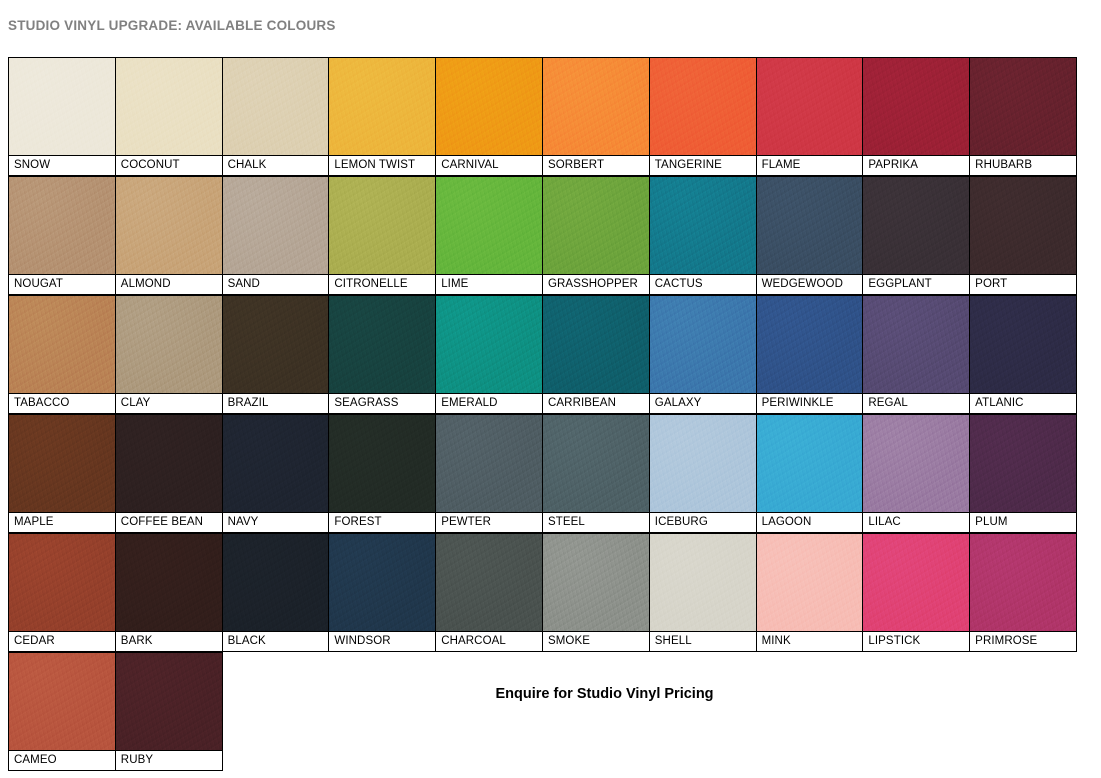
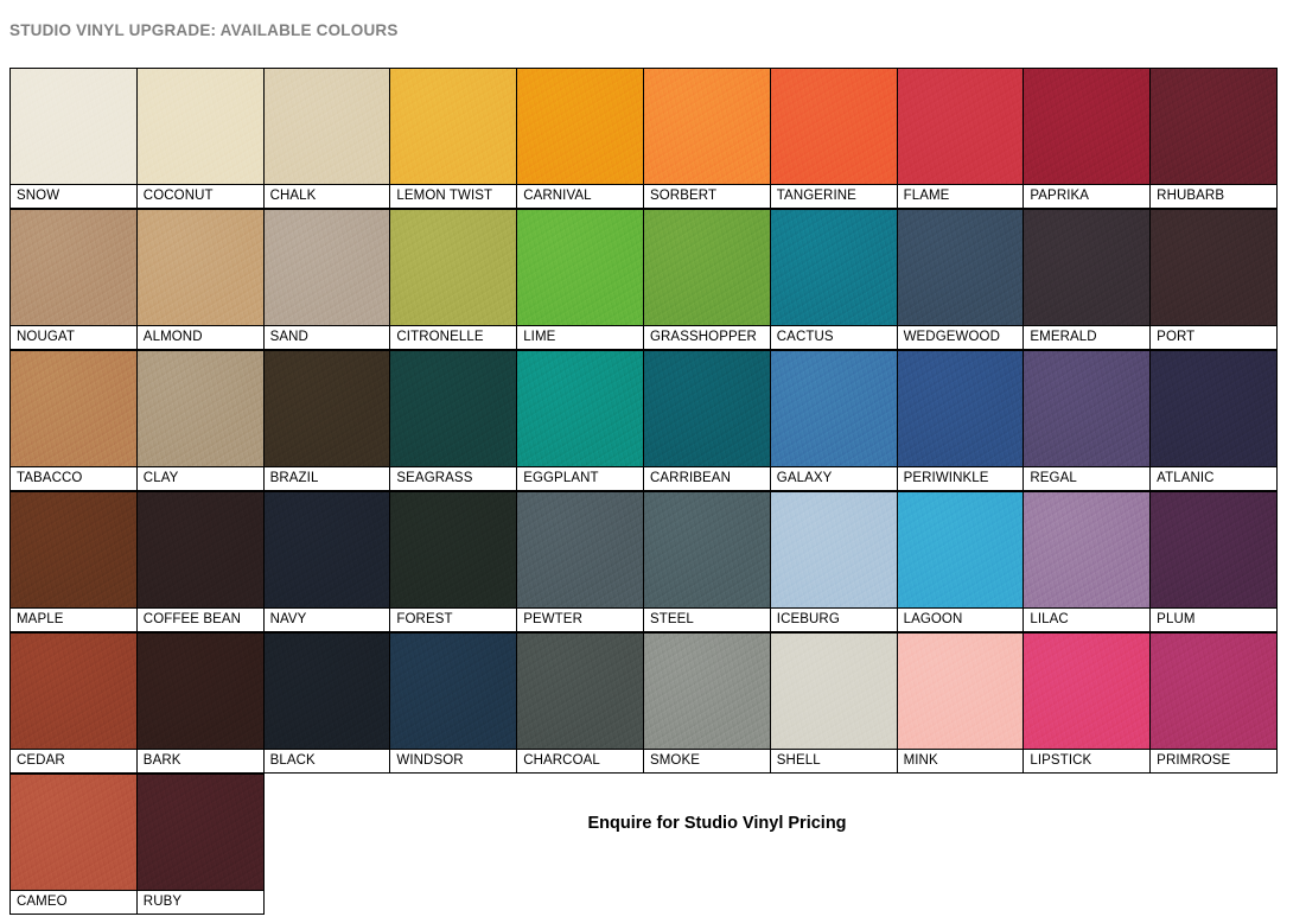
  STUDIO VINYL UPGRADE: AVAILABLE COLOURS
  SNOW
  COCONUT
  CHALK
  LEMON TWIST
  CARNIVAL
  SORBERT
  TANGERINE
  FLAME
  PAPRIKA
  RHUBARB
  NOUGAT
  ALMOND
  SAND
  CITRONELLE
  LIME
  GRASSHOPPER
  CACTUS
  WEDGEWOOD
- EGGPLANT
+ EMERALD
  PORT
  TABACCO
  CLAY
  BRAZIL
  SEAGRASS
- EMERALD
+ EGGPLANT
  CARRIBEAN
  GALAXY
  PERIWINKLE
  REGAL
  ATLANIC
  MAPLE
  COFFEE BEAN
  NAVY
  FOREST
  PEWTER
  STEEL
  ICEBURG
  LAGOON
  LILAC
  PLUM
  CEDAR
  BARK
  BLACK
  WINDSOR
  CHARCOAL
  SMOKE
  SHELL
  MINK
  LIPSTICK
  PRIMROSE
  CAMEO
  RUBY
  Enquire for Studio Vinyl Pricing
